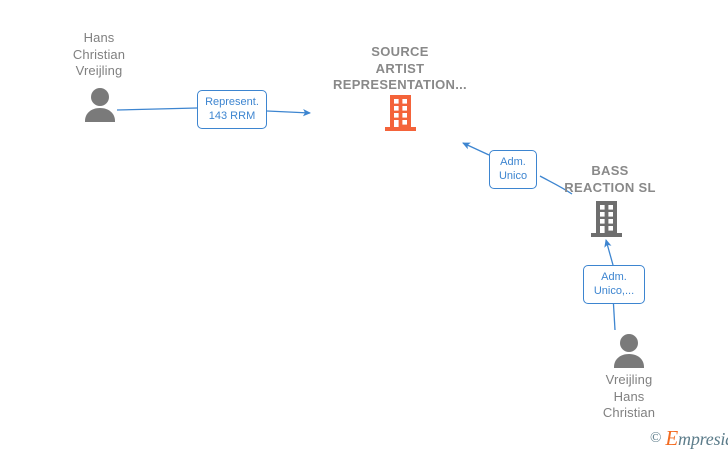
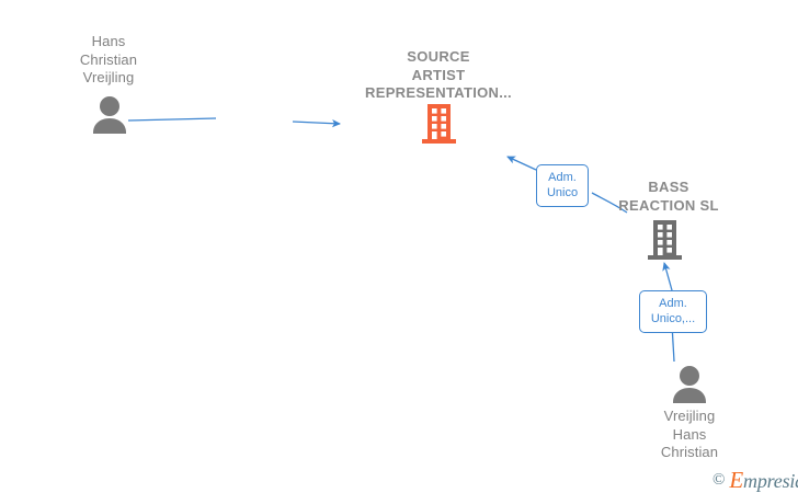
  Hans
  Christian
  Vreijling
- Represent.
- 143 RRM
  SOURCE
  ARTIST
  REPRESENTATION...
  Adm.
  Unico
  BASS
  REACTION SL
  Adm.
  Unico,...
  Vreijling
  Hans
  Christian
  ©
  Empresi
